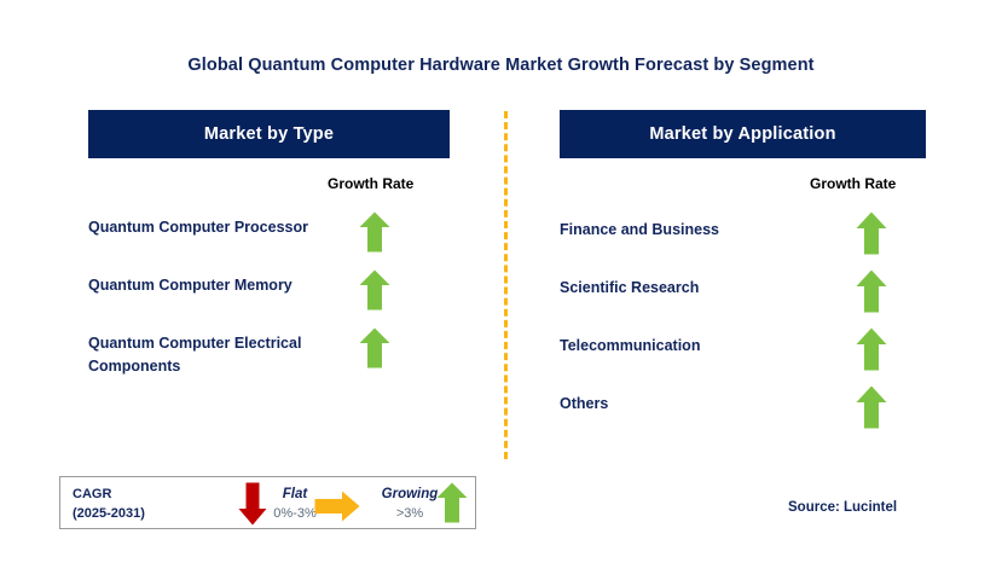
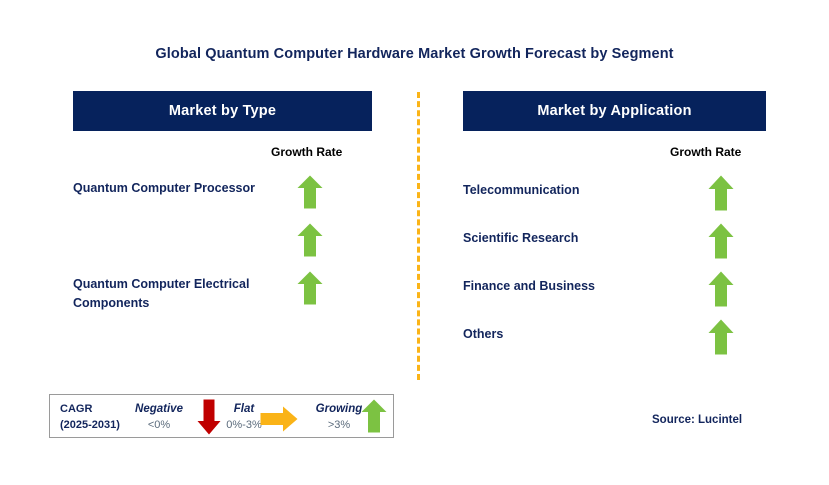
  Global Quantum Computer Hardware Market Growth Forecast by Segment
  Market by Type
  Growth Rate
  Quantum Computer Processor
- Quantum Computer Memory
  Quantum Computer Electrical Components
  Market by Application
  Growth Rate
- Finance and Business
+ Telecommunication
  Scientific Research
- Telecommunication
+ Finance and Business
  Others
  CAGR
  (2025-2031)
+ Negative
+ <0%
  Flat
  0%-3%
  Growing
  >3%
  Source: Lucintel
